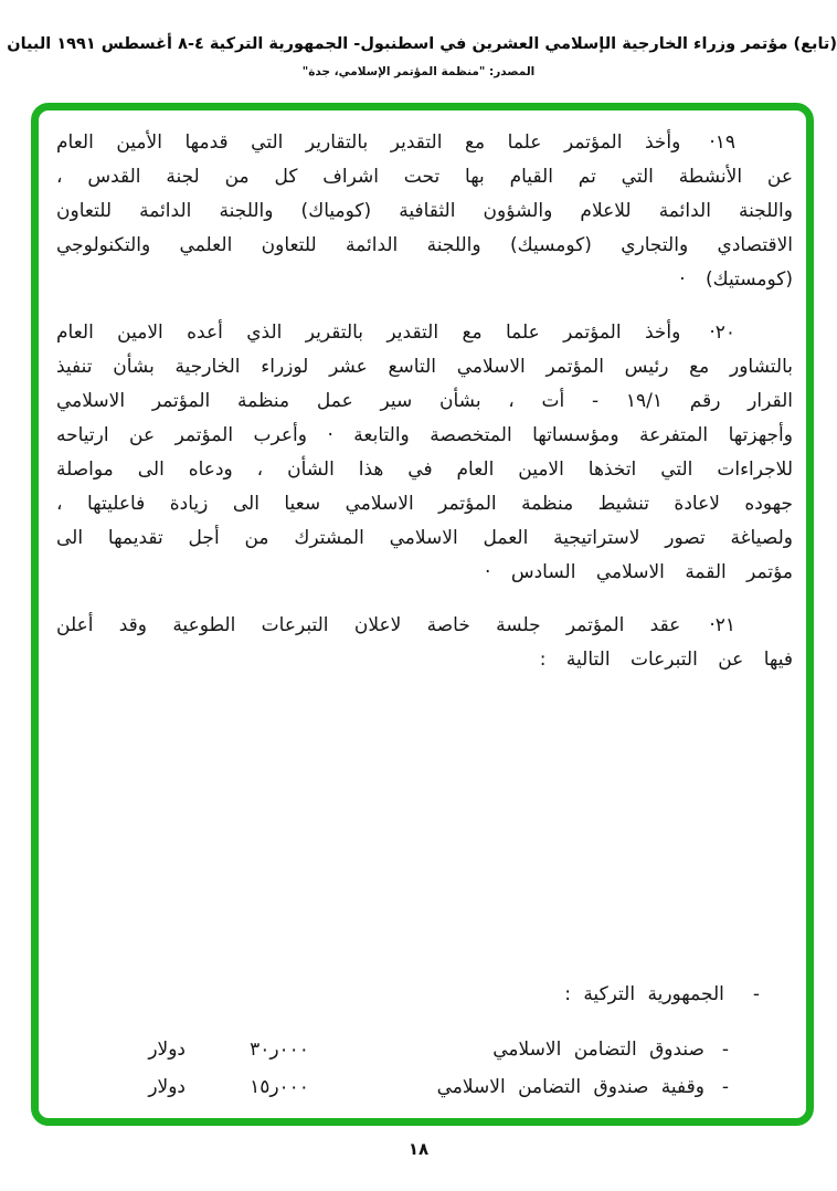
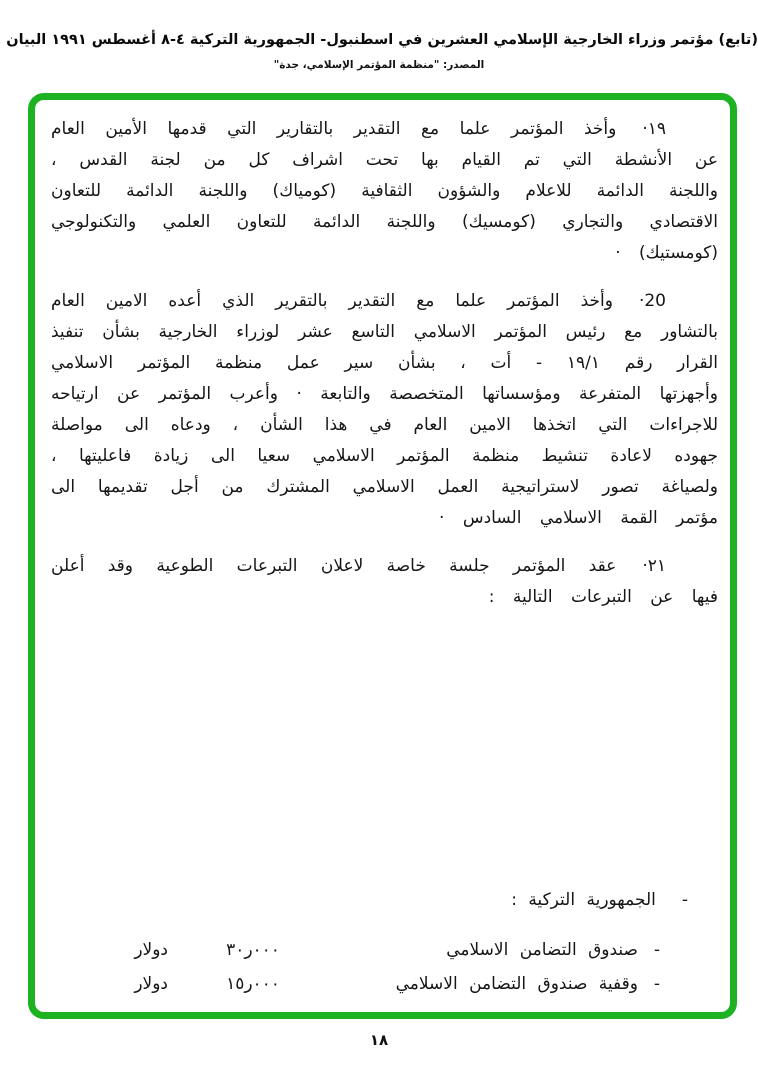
  (تابع) مؤتمر وزراء الخارجية الإسلامي العشرين في اسطنبول- الجمهورية التركية ٤-٨‬ أغسطس ١٩٩١ البيان
  المصدر: "منظمة المؤتمر الإسلامي، جدة"
  ١٩·وأخذ المؤتمر علما مع التقدير بالتقارير التي قدمها الأمين العام عن الأنشطة التي تم القيام بها تحت اشراف كل من لجنة القدس ، واللجنة الدائمة للاعلام والشؤون الثقافية (كومياك) واللجنة الدائمة للتعاون الاقتصادي والتجاري (كومسيك) واللجنة الدائمة للتعاون العلمي والتكنولوجي (كومستيك) ·
- ٢٠·وأخذ المؤتمر علما مع التقدير بالتقرير الذي أعده الامين العام بالتشاور مع رئيس المؤتمر الاسلامي التاسع عشر لوزراء الخارجية بشأن تنفيذ القرار رقم ١٩/١ - أت ، بشأن سير عمل منظمة المؤتمر الاسلامي وأجهزتها المتفرعة ومؤسساتها المتخصصة والتابعة · وأعرب المؤتمر عن ارتياحه للاجراءات التي اتخذها الامين العام في هذا الشأن ، ودعاه الى مواصلة جهوده لاعادة تنشيط منظمة المؤتمر الاسلامي سعيا الى زيادة فاعليتها ، ولصياغة تصور لاستراتيجية العمل الاسلامي المشترك من أجل تقديمها الى مؤتمر القمة الاسلامي السادس ·
+ 20·وأخذ المؤتمر علما مع التقدير بالتقرير الذي أعده الامين العام بالتشاور مع رئيس المؤتمر الاسلامي التاسع عشر لوزراء الخارجية بشأن تنفيذ القرار رقم ١٩/١ - أت ، بشأن سير عمل منظمة المؤتمر الاسلامي وأجهزتها المتفرعة ومؤسساتها المتخصصة والتابعة · وأعرب المؤتمر عن ارتياحه للاجراءات التي اتخذها الامين العام في هذا الشأن ، ودعاه الى مواصلة جهوده لاعادة تنشيط منظمة المؤتمر الاسلامي سعيا الى زيادة فاعليتها ، ولصياغة تصور لاستراتيجية العمل الاسلامي المشترك من أجل تقديمها الى مؤتمر القمة الاسلامي السادس ·
  ٢١·عقد المؤتمر جلسة خاصة لاعلان التبرعات الطوعية وقد أعلن فيها عن التبرعات التالية :
  -
  الجمهورية التركية :
  -
  صندوق التضامن الاسلامي
  ٣٠ر٠٠٠
  دولار
  -
  وقفية صندوق التضامن الاسلامي
  ١٥ر٠٠٠
  دولار
  ١٨
